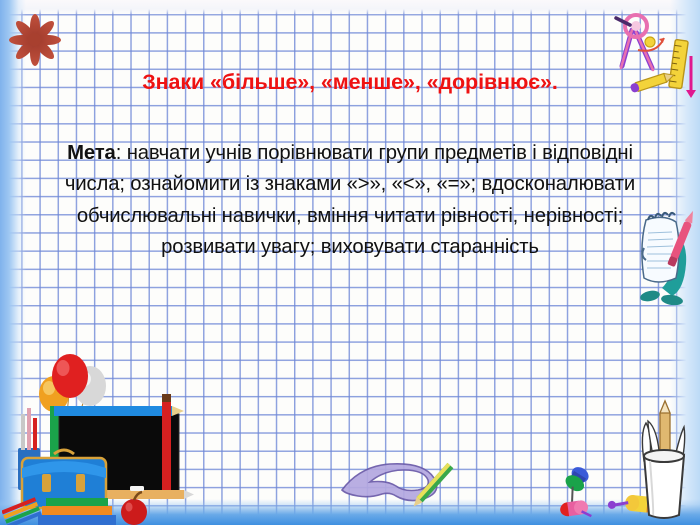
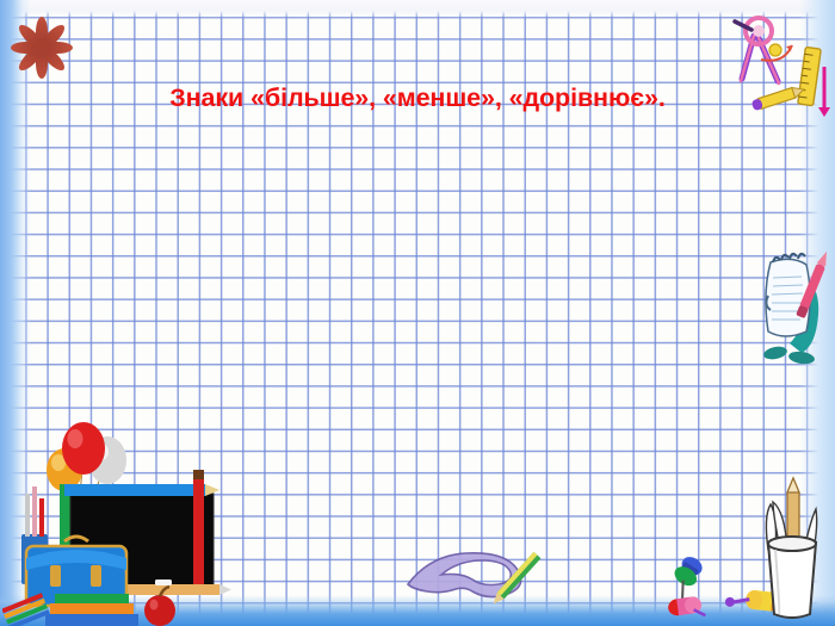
  Знаки «більше», «менше», «дорівнює».
- Мета: навчати учнів порівнювати групи предметів і відповідні числа; ознайомити із знаками «>», «<», «=»; вдосконалювати обчислювальні навички, вміння читати рівності, нерівності; розвивати увагу; виховувати старанність
